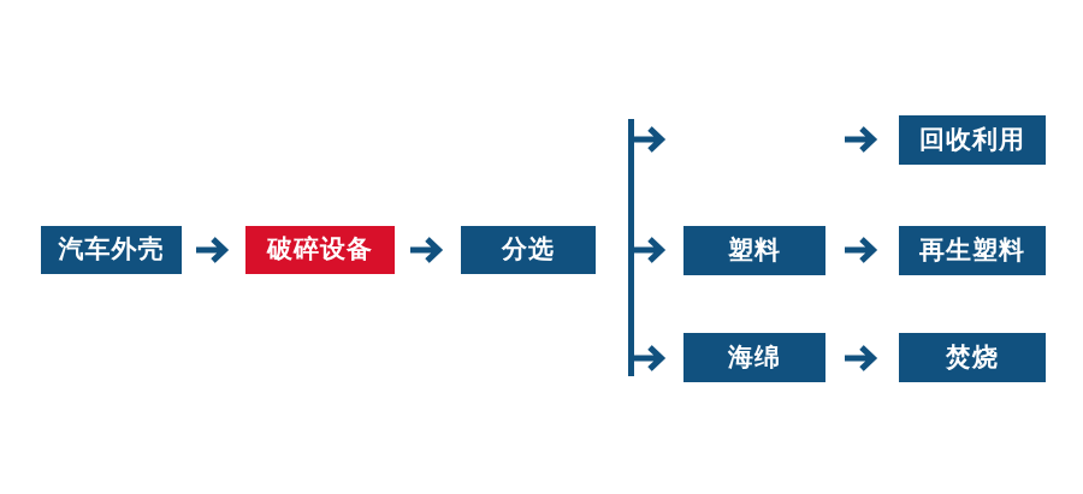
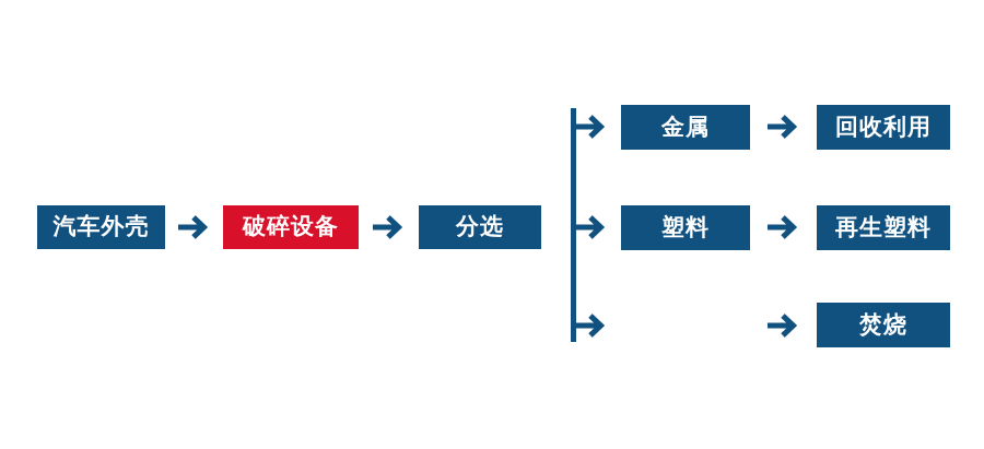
  汽车外壳
  破碎设备
  分选
+ 金属
  回收利用
  塑料
  再生塑料
- 海绵
  焚烧
